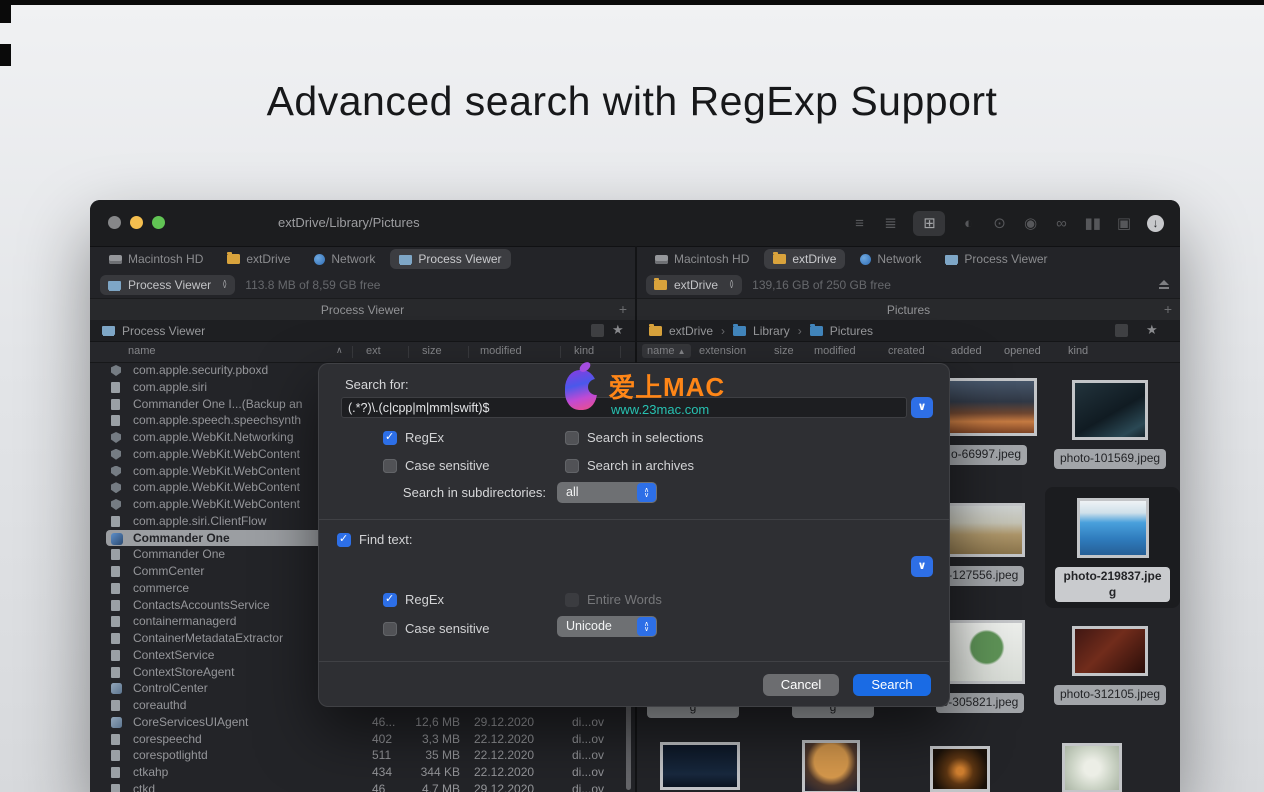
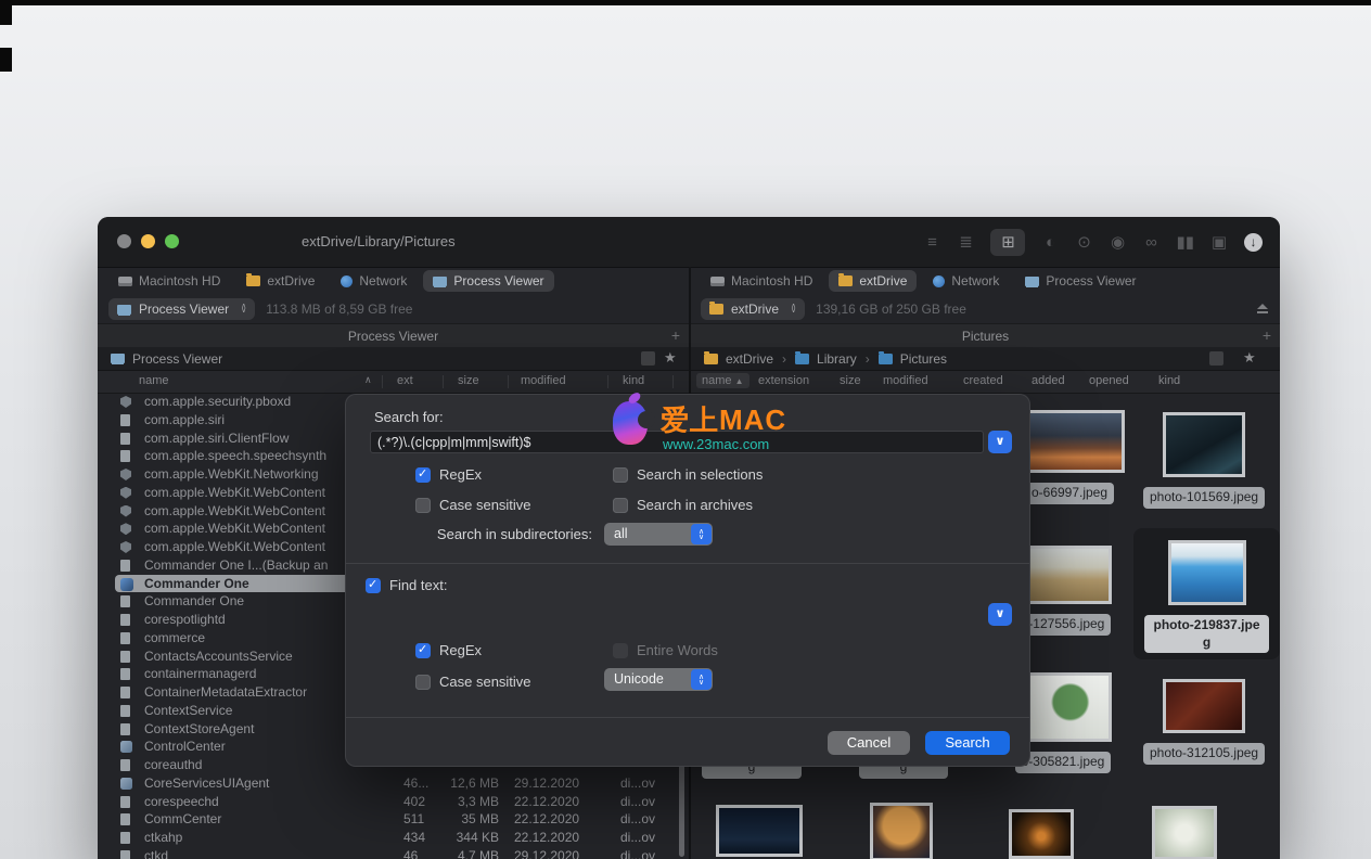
- Advanced search with RegExp Support
  extDrive/Library/Pictures
  ≡
  ≣
  ⊞
  ◐
  ⊙
  ◉
  ∞
  ▮▮
  ▣
  ↓
  Macintosh HD
  extDrive
  Network
  Process Viewer
  Macintosh HD
  extDrive
  Network
  Process Viewer
  Process Viewer
  113.8 MB of 8,59 GB free
  extDrive
  139,16 GB of 250 GB free
  Process Viewer
  +
  Pictures
  +
  Process Viewer
  ★
  extDrive
  ›
  Library
  ›
  Pictures
  ★
  name
  ∧
  ext
  size
  modified
  kind
  name ▲
  extension
  size
  modified
  created
  added
  opened
  kind
  com.apple.security.pboxd
  com.apple.siri
- Commander One I...(Backup an
+ com.apple.siri.ClientFlow
  com.apple.speech.speechsynth
  com.apple.WebKit.Networking
  com.apple.WebKit.WebContent
  com.apple.WebKit.WebContent
  com.apple.WebKit.WebContent
  com.apple.WebKit.WebContent
- com.apple.siri.ClientFlow
+ Commander One I...(Backup an
  Commander One
  Commander One
- CommCenter
+ corespotlightd
  commerce
  ContactsAccountsService
  containermanagerd
  ContainerMetadataExtractor
  ContextService
  ContextStoreAgent
  ControlCenter
  coreauthd
  CoreServicesUIAgent
  46...
  12,6 MB
  29.12.2020
  di...ov
  corespeechd
  402
  3,3 MB
  22.12.2020
  di...ov
- corespotlightd
+ CommCenter
  511
  35 MB
  22.12.2020
  di...ov
  ctkahp
  434
  344 KB
  22.12.2020
  di...ov
  ctkd
  46
  4,7 MB
  29.12.2020
  di...ov
  o-66997.jpeg
  photo-101569.jpeg
  -127556.jpeg
  photo-219837.jpeg
  -305821.jpeg
  photo-312105.jpeg
  g
  g
  Search for:
  (.*?)\.(c|cpp|m|mm|swift)$
  ∨
  爱上MAC
  www.23mac.com
  RegEx
  Search in selections
  Case sensitive
  Search in archives
  Search in subdirectories:
  all
  Find text:
  ∨
  RegEx
  Entire Words
  Case sensitive
  Unicode
  Cancel
  Search
